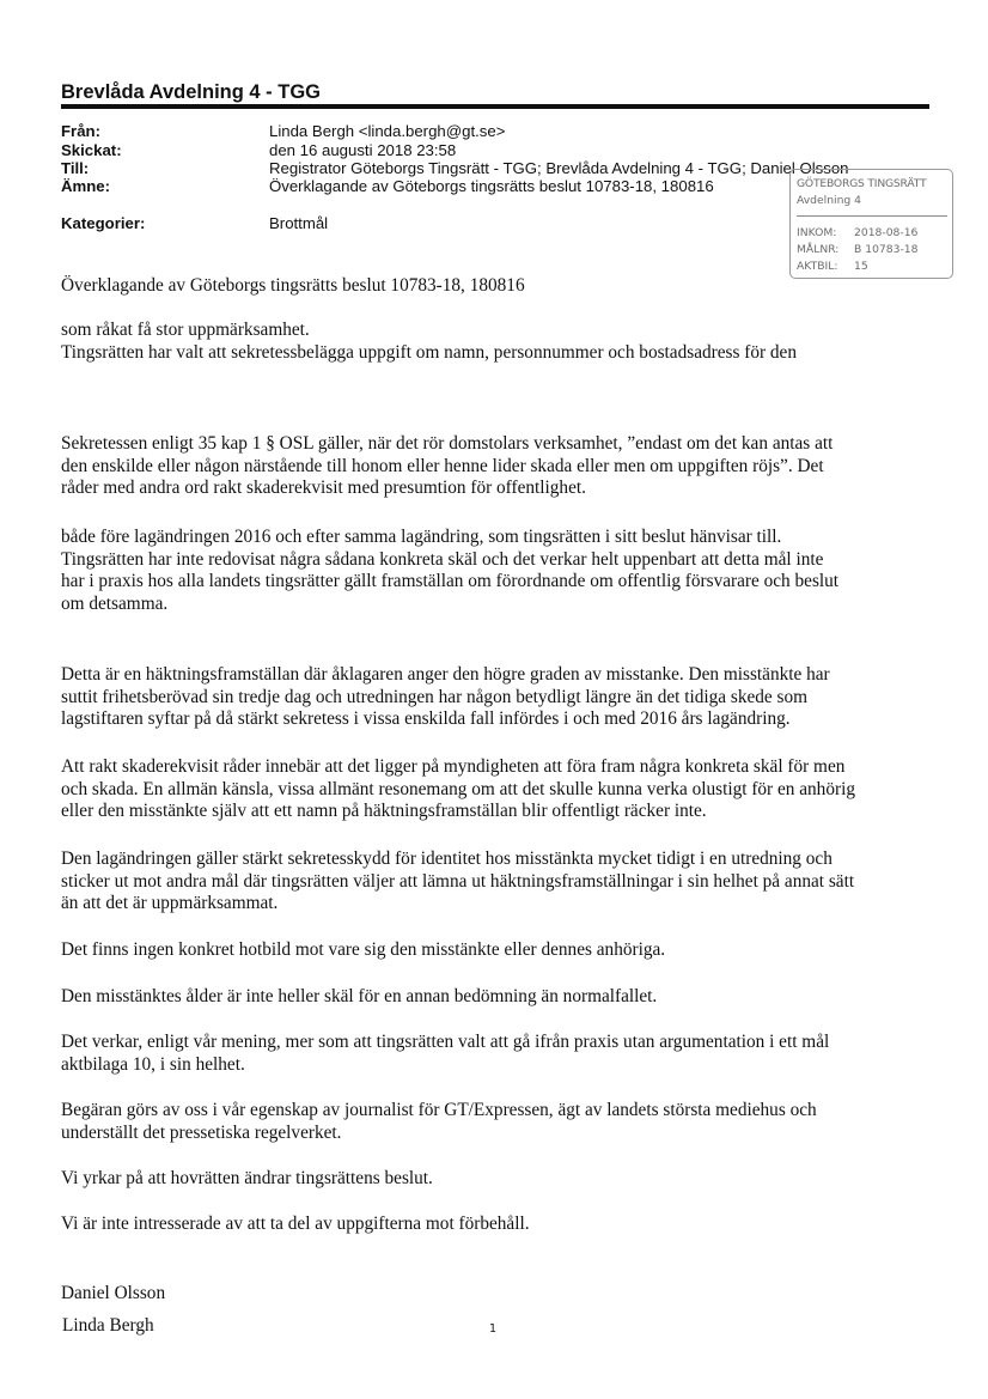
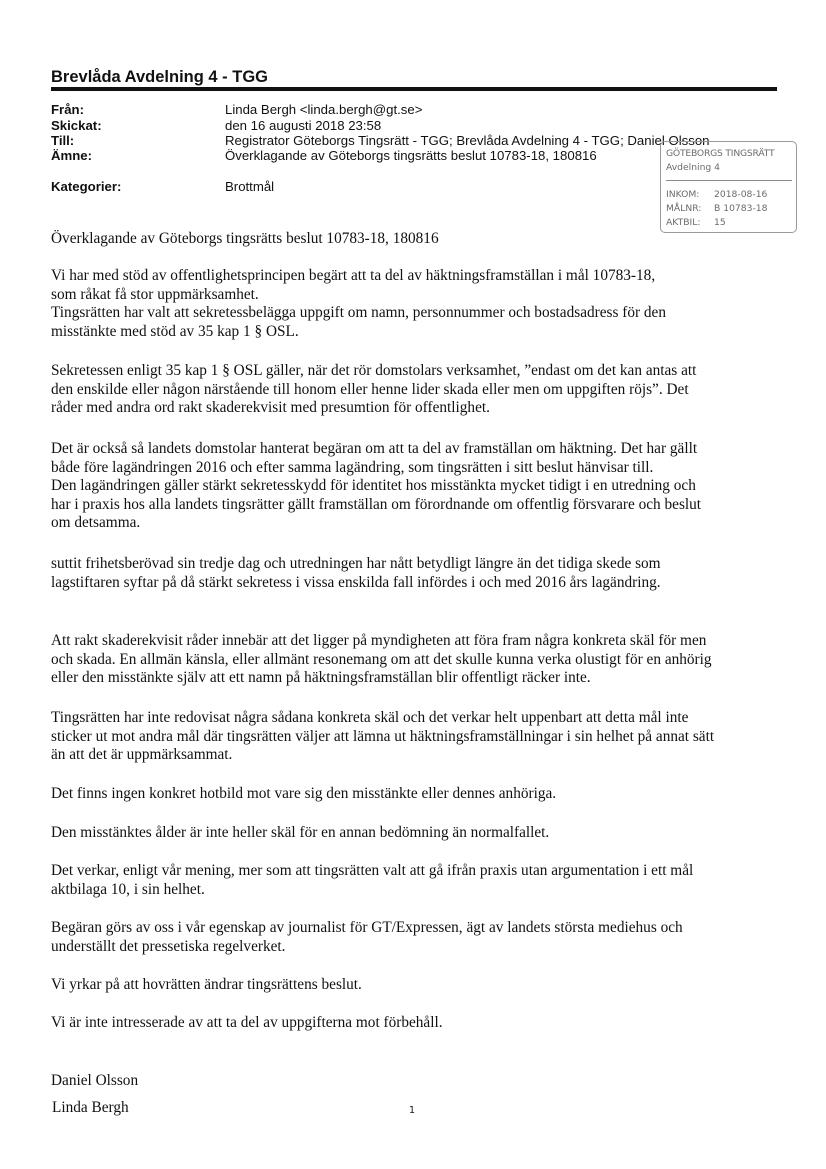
  Brevlåda Avdelning 4 - TGG
  Från:
  Linda Bergh <linda.bergh@gt.se>
  Skickat:
  den 16 augusti 2018 23:58
  Till:
  Registrator Göteborgs Tingsrätt - TGG; Brevlåda Avdelning 4 - TGG; Daniel Olsson
  Ämne:
  Överklagande av Göteborgs tingsrätts beslut 10783-18, 180816
  Kategorier:
  Brottmål
  GÖTEBORGS TINGSRÄTT
  Avdelning 4
  INKOM: 2018-08-16
  MÅLNR: B 10783-18
  AKTBIL: 15
  Överklagande av Göteborgs tingsrätts beslut 10783-18, 180816
+ Vi har med stöd av offentlighetsprincipen begärt att ta del av häktningsframställan i mål 10783-18,
  som råkat få stor uppmärksamhet.
  Tingsrätten har valt att sekretessbelägga uppgift om namn, personnummer och bostadsadress för den
+ misstänkte med stöd av 35 kap 1 § OSL.
  Sekretessen enligt 35 kap 1 § OSL gäller, när det rör domstolars verksamhet, ”endast om det kan antas att
  den enskilde eller någon närstående till honom eller henne lider skada eller men om uppgiften röjs”. Det
  råder med andra ord rakt skaderekvisit med presumtion för offentlighet.
+ Det är också så landets domstolar hanterat begäran om att ta del av framställan om häktning. Det har gällt
  både före lagändringen 2016 och efter samma lagändring, som tingsrätten i sitt beslut hänvisar till.
- Tingsrätten har inte redovisat några sådana konkreta skäl och det verkar helt uppenbart att detta mål inte
+ Den lagändringen gäller stärkt sekretesskydd för identitet hos misstänkta mycket tidigt i en utredning och
  har i praxis hos alla landets tingsrätter gällt framställan om förordnande om offentlig försvarare och beslut
  om detsamma.
- Detta är en häktningsframställan där åklagaren anger den högre graden av misstanke. Den misstänkte har
- suttit frihetsberövad sin tredje dag och utredningen har någon betydligt längre än det tidiga skede som
+ suttit frihetsberövad sin tredje dag och utredningen har nått betydligt längre än det tidiga skede som
  lagstiftaren syftar på då stärkt sekretess i vissa enskilda fall infördes i och med 2016 års lagändring.
  Att rakt skaderekvisit råder innebär att det ligger på myndigheten att föra fram några konkreta skäl för men
- och skada. En allmän känsla, vissa allmänt resonemang om att det skulle kunna verka olustigt för en anhörig
+ och skada. En allmän känsla, eller allmänt resonemang om att det skulle kunna verka olustigt för en anhörig
  eller den misstänkte själv att ett namn på häktningsframställan blir offentligt räcker inte.
- Den lagändringen gäller stärkt sekretesskydd för identitet hos misstänkta mycket tidigt i en utredning och
+ Tingsrätten har inte redovisat några sådana konkreta skäl och det verkar helt uppenbart att detta mål inte
  sticker ut mot andra mål där tingsrätten väljer att lämna ut häktningsframställningar i sin helhet på annat sätt
  än att det är uppmärksammat.
  Det finns ingen konkret hotbild mot vare sig den misstänkte eller dennes anhöriga.
  Den misstänktes ålder är inte heller skäl för en annan bedömning än normalfallet.
  Det verkar, enligt vår mening, mer som att tingsrätten valt att gå ifrån praxis utan argumentation i ett mål
  aktbilaga 10, i sin helhet.
  Begäran görs av oss i vår egenskap av journalist för GT/Expressen, ägt av landets största mediehus och
  underställt det pressetiska regelverket.
  Vi yrkar på att hovrätten ändrar tingsrättens beslut.
  Vi är inte intresserade av att ta del av uppgifterna mot förbehåll.
  Daniel Olsson
  Linda Bergh
  1
